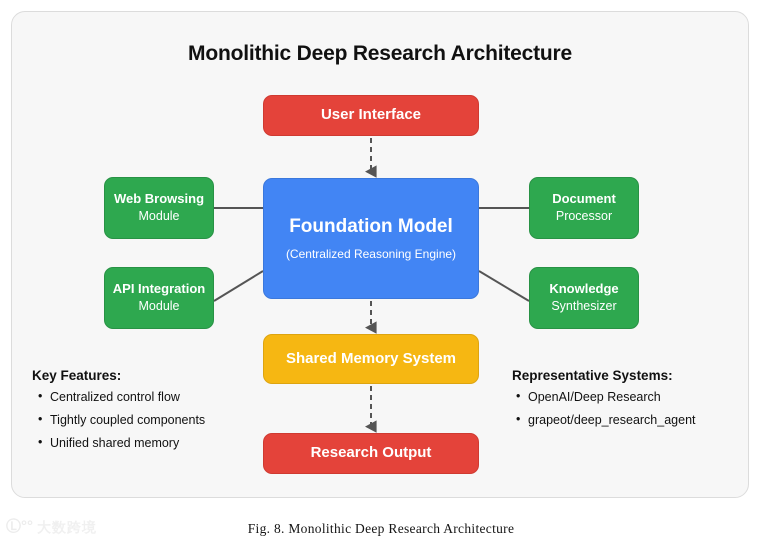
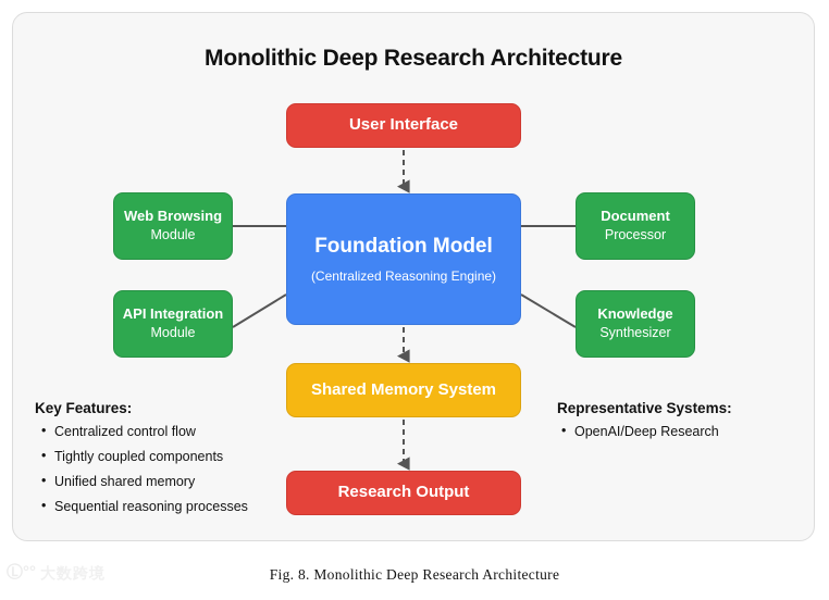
  Monolithic Deep Research Architecture
  User Interface
  Foundation Model
  (Centralized Reasoning Engine)
  Web Browsing
  Module
  API Integration
  Module
  Document
  Processor
  Knowledge
  Synthesizer
  Shared Memory System
  Research Output
  Key Features:
  Centralized control flow
  Tightly coupled components
  Unified shared memory
+ Sequential reasoning processes
  Representative Systems:
  OpenAI/Deep Research
- grapeot/deep_research_agent
  Fig. 8. Monolithic Deep Research Architecture
